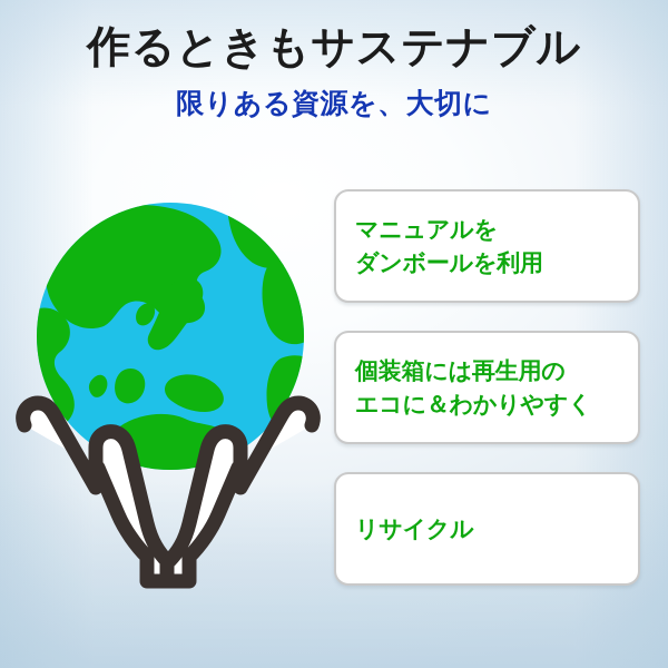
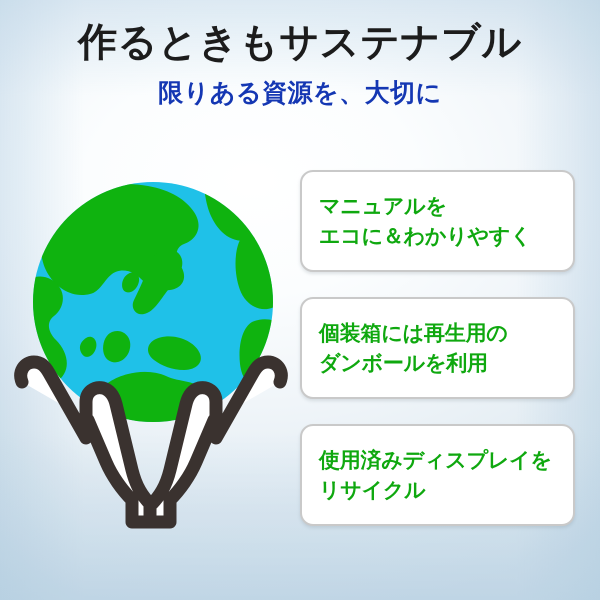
  作るときもサステナブル
  限りある資源を、大切に
  マニュアルを
- ダンボールを利用
+ エコに＆わかりやすく
  個装箱には再生用の
- エコに＆わかりやすく
+ ダンボールを利用
+ 使用済みディスプレイを
  リサイクル
